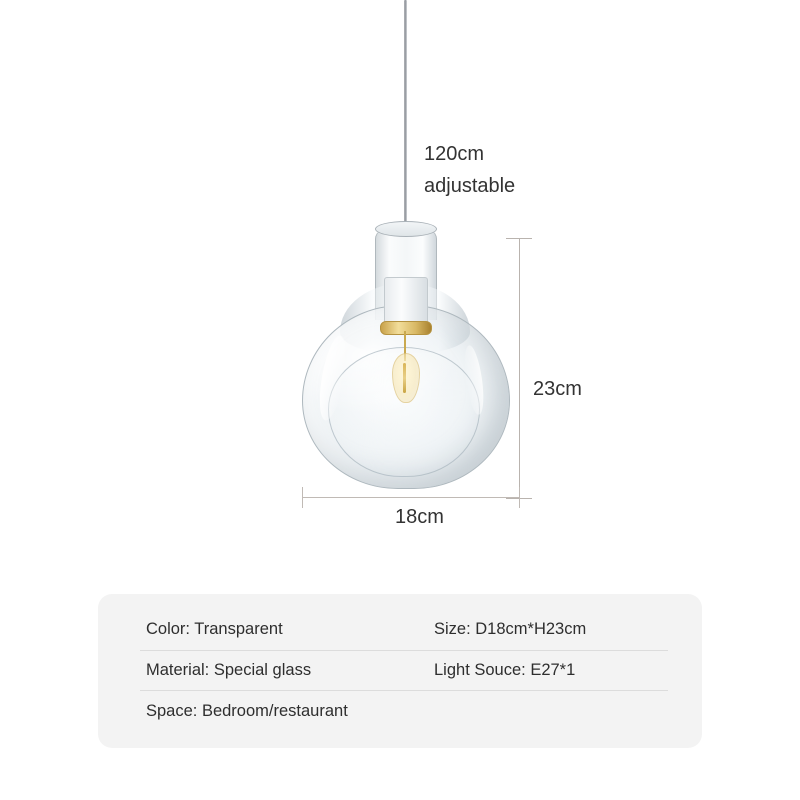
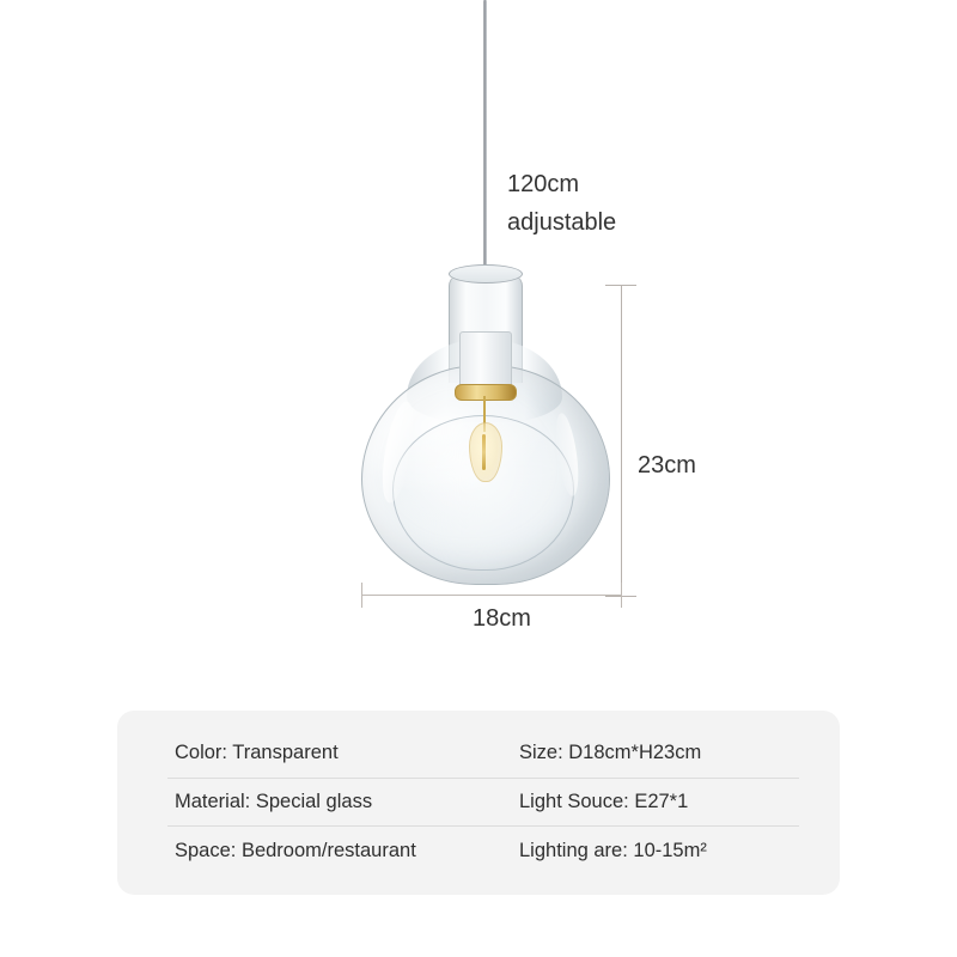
  120cm
  adjustable
  23cm
  18cm
  Color: Transparent
  Size: D18cm*H23cm
  Material: Special glass
  Light Souce: E27*1
  Space: Bedroom/restaurant
+ Lighting are: 10-15m²
